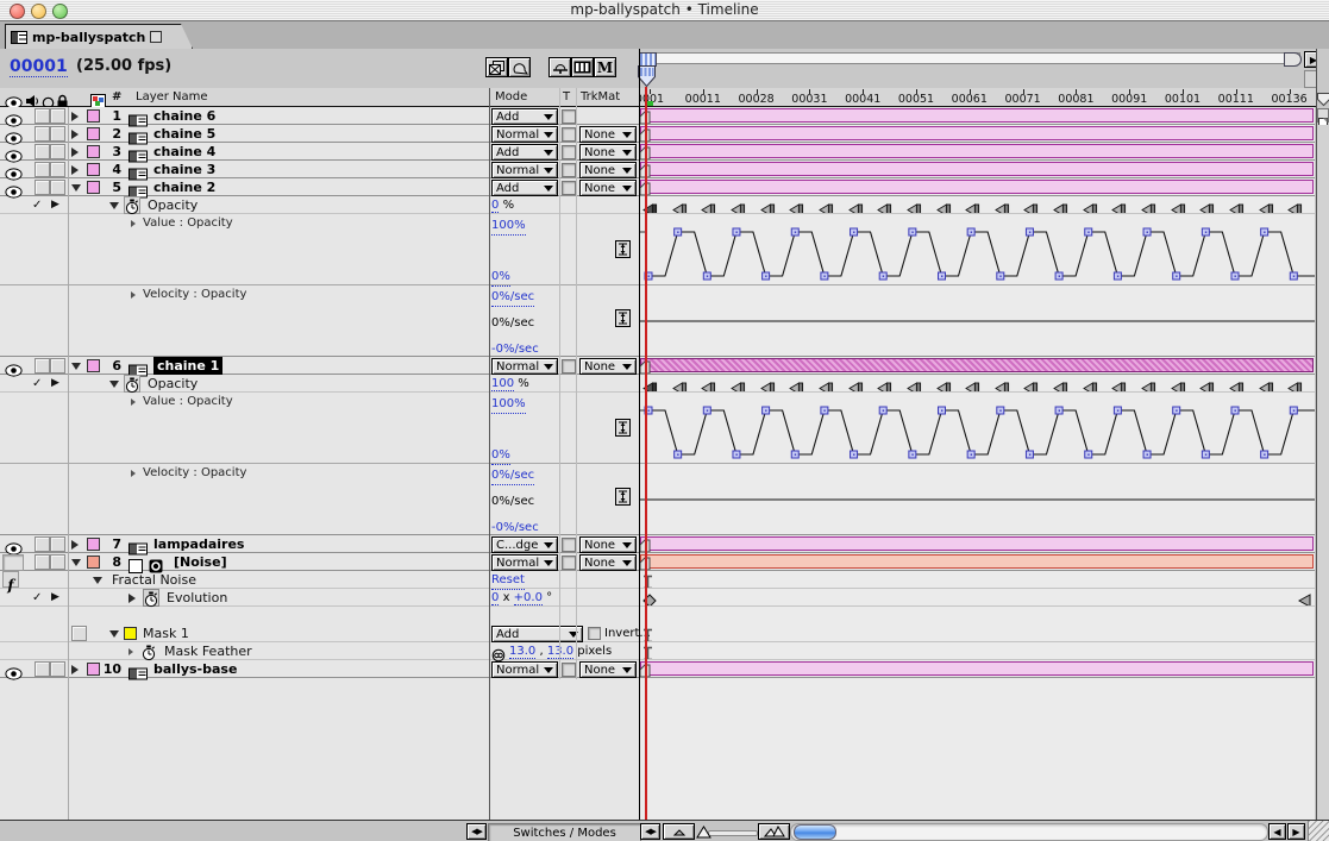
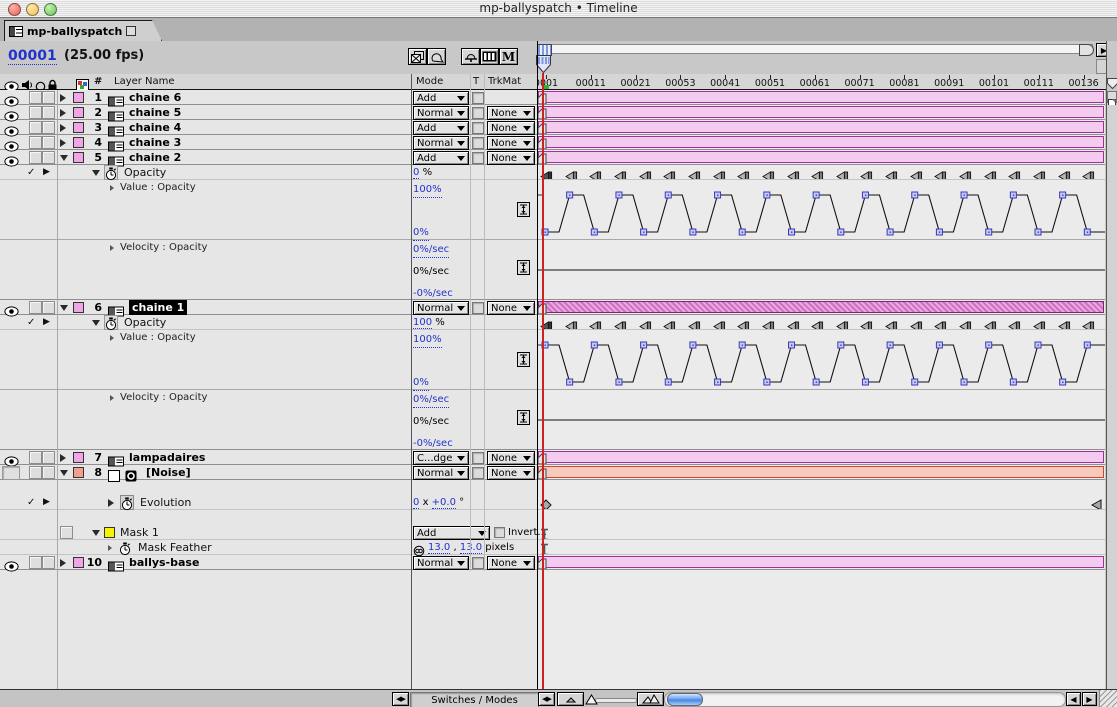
  mp-ballyspatch • Timeline
  mp-ballyspatch
  00001
  (25.00 fps)
  M
  ▶
  #
  Layer Name
  Mode
  T
  TrkMat
  00011
- 00028
+ 00021
- 00031
+ 00053
  00041
  00051
  00061
  00071
  00081
  00091
  00101
  00111
  00136
  1
  chaine 6
  Add
  2
  chaine 5
  Normal
  None
  3
  chaine 4
  Add
  None
  4
  chaine 3
  Normal
  None
  5
  chaine 2
  Add
  None
  ✓
  ▶
  Opacity
  0 %
  Value : Opacity
  100%
  0%
  Velocity : Opacity
  0%/sec
  0%/sec
  -0%/sec
  6
  chaine 1
  Normal
  None
  ✓
  ▶
  Opacity
  100 %
  Value : Opacity
  100%
  0%
  Velocity : Opacity
  0%/sec
  0%/sec
  -0%/sec
  7
  lampadaires
  C...dge
  None
  8
  [Noise]
  Normal
  None
- f
- Fractal Noise
- Reset
  ✓
  ▶
  Evolution
  0 x +0.0 °
  Mask 1
  Add
  Invert..
  Mask Feather
  13.0 , 1.0 pixels
  10
  ballys-base
  Normal
  None
  ◀▶
  Switches / Modes
  ◀▶
  ◀
  ▶
